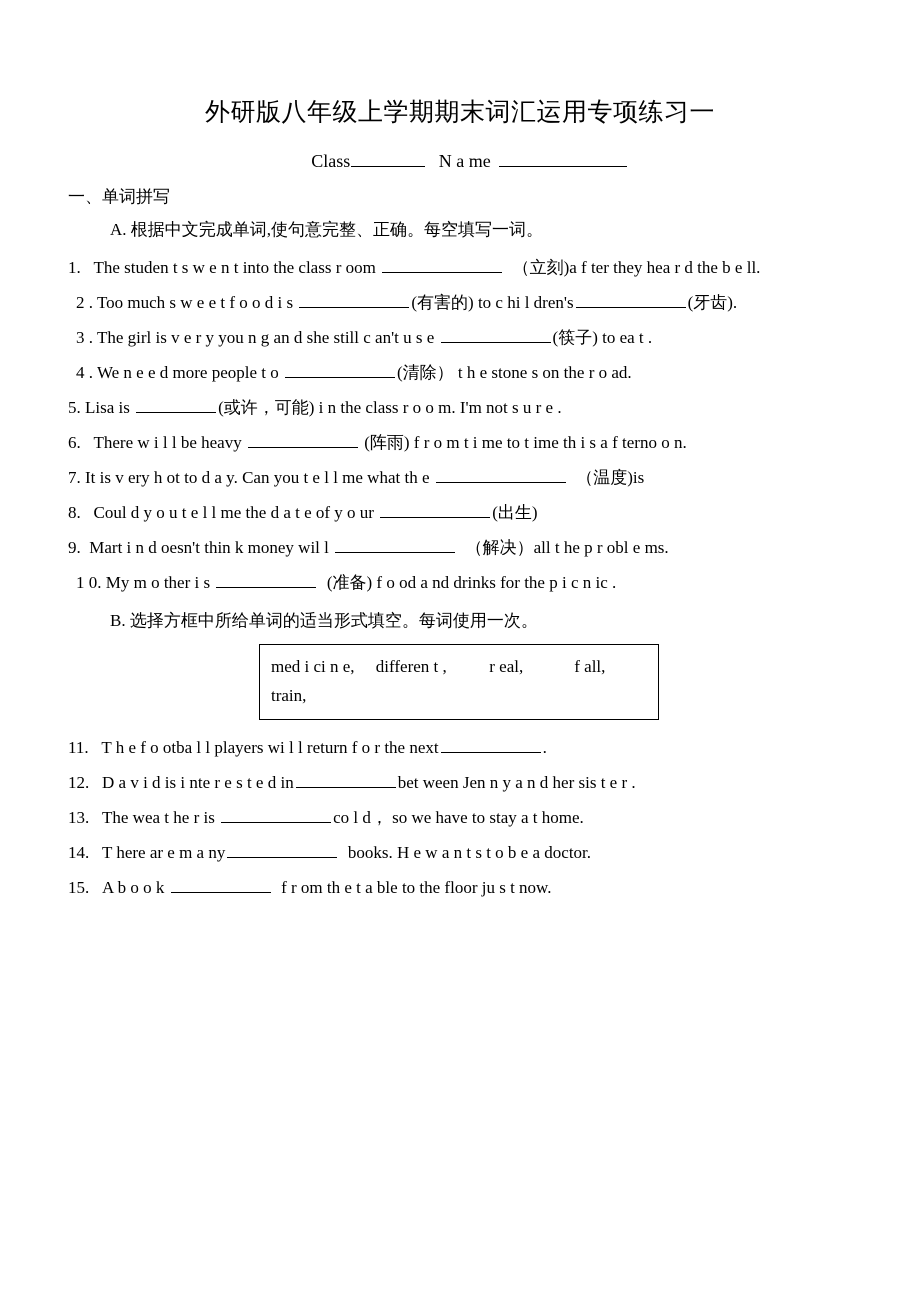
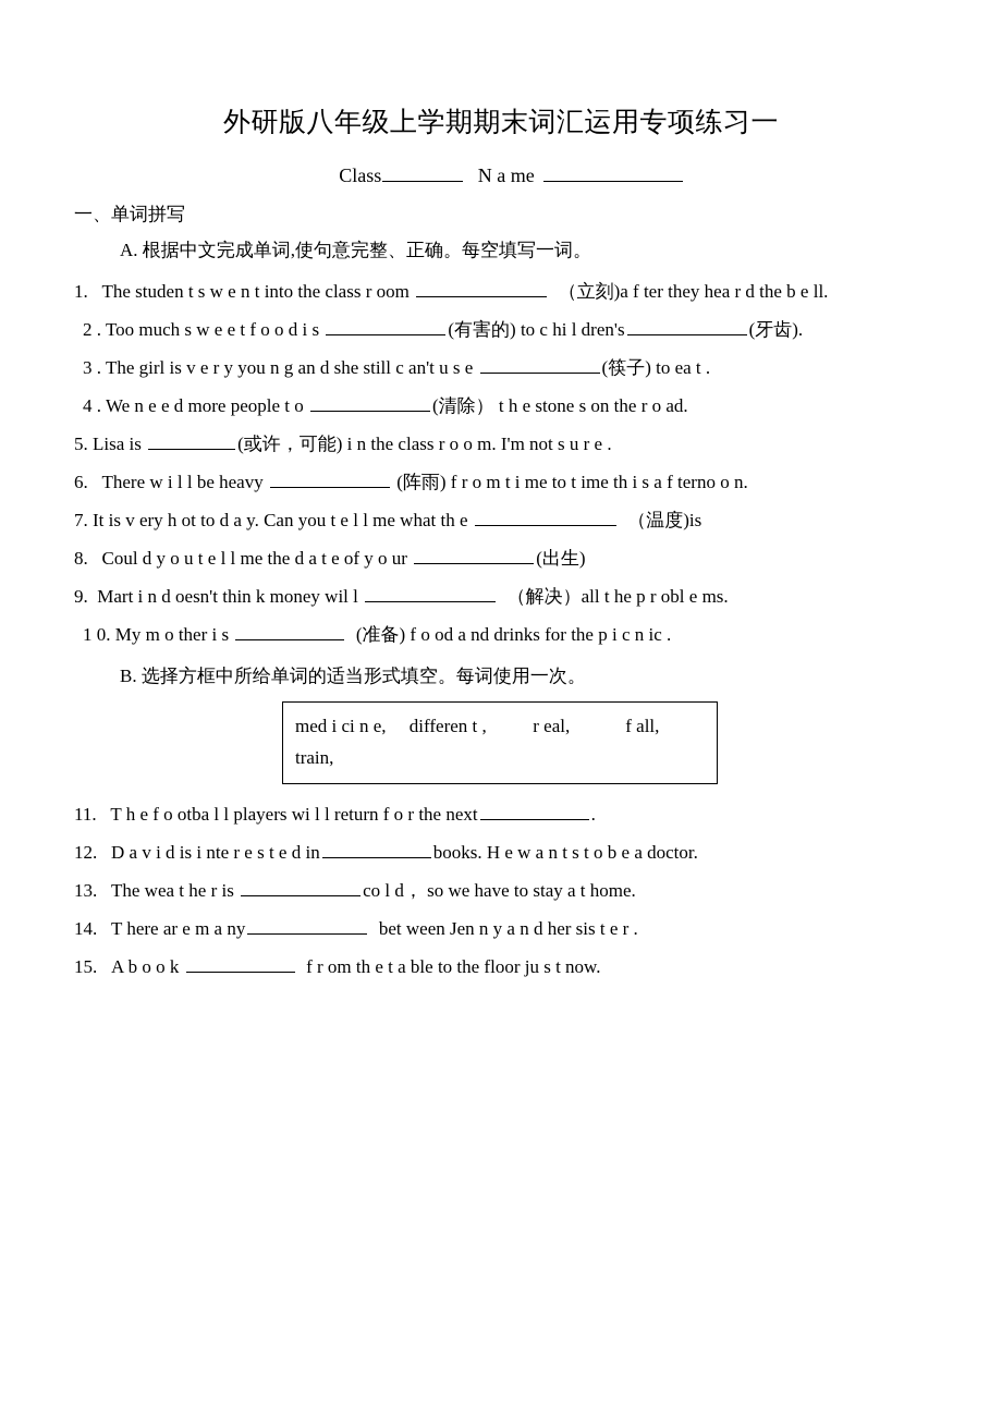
  外研版八年级上学期期末词汇运用专项练习一
  Class N a me
  一、单词拼写
  A. 根据中文完成单词,使句意完整、正确。每空填写一词。
  1. The studen t s w e n t into the class r oom （立刻)a f ter they hea r d the b e ll.
  2 . Too much s w e e t f o o d i s (有害的) to c hi l dren's (牙齿).
  3 . The girl is v e r y you n g an d she still c an't u s e (筷子) to ea t .
  4 . We n e e d more people t o (清除） t h e stone s on the r o ad.
  5. Lisa is (或许，可能) i n the class r o o m. I'm not s u r e .
  6. There w i l l be heavy (阵雨) f r o m t i me to t ime th i s a f terno o n.
  7. It is v ery h ot to d a y. Can you t e l l me what th e （温度)is
  8. Coul d y o u t e l l me the d a t e of y o ur (出生)
  9. Mart i n d oesn't thin k money wil l （解决）all t he p r obl e ms.
  1 0. My m o ther i s (准备) f o od a nd drinks for the p i c n ic .
  B. 选择方框中所给单词的适当形式填空。每词使用一次。
  med i ci n e, differen t , r eal, f all,
  train,
  11. T h e f o otba l l players wi l l return f o r the next .
- 12. D a v i d is i nte r e s t e d in bet ween Jen n y a n d her sis t e r .
+ 12. D a v i d is i nte r e s t e d in books. H e w a n t s t o b e a doctor.
  13. The wea t he r is co l d， so we have to stay a t home.
- 14. T here ar e m a ny books. H e w a n t s t o b e a doctor.
+ 14. T here ar e m a ny bet ween Jen n y a n d her sis t e r .
  15. A b o o k f r om th e t a ble to the floor ju s t now.
